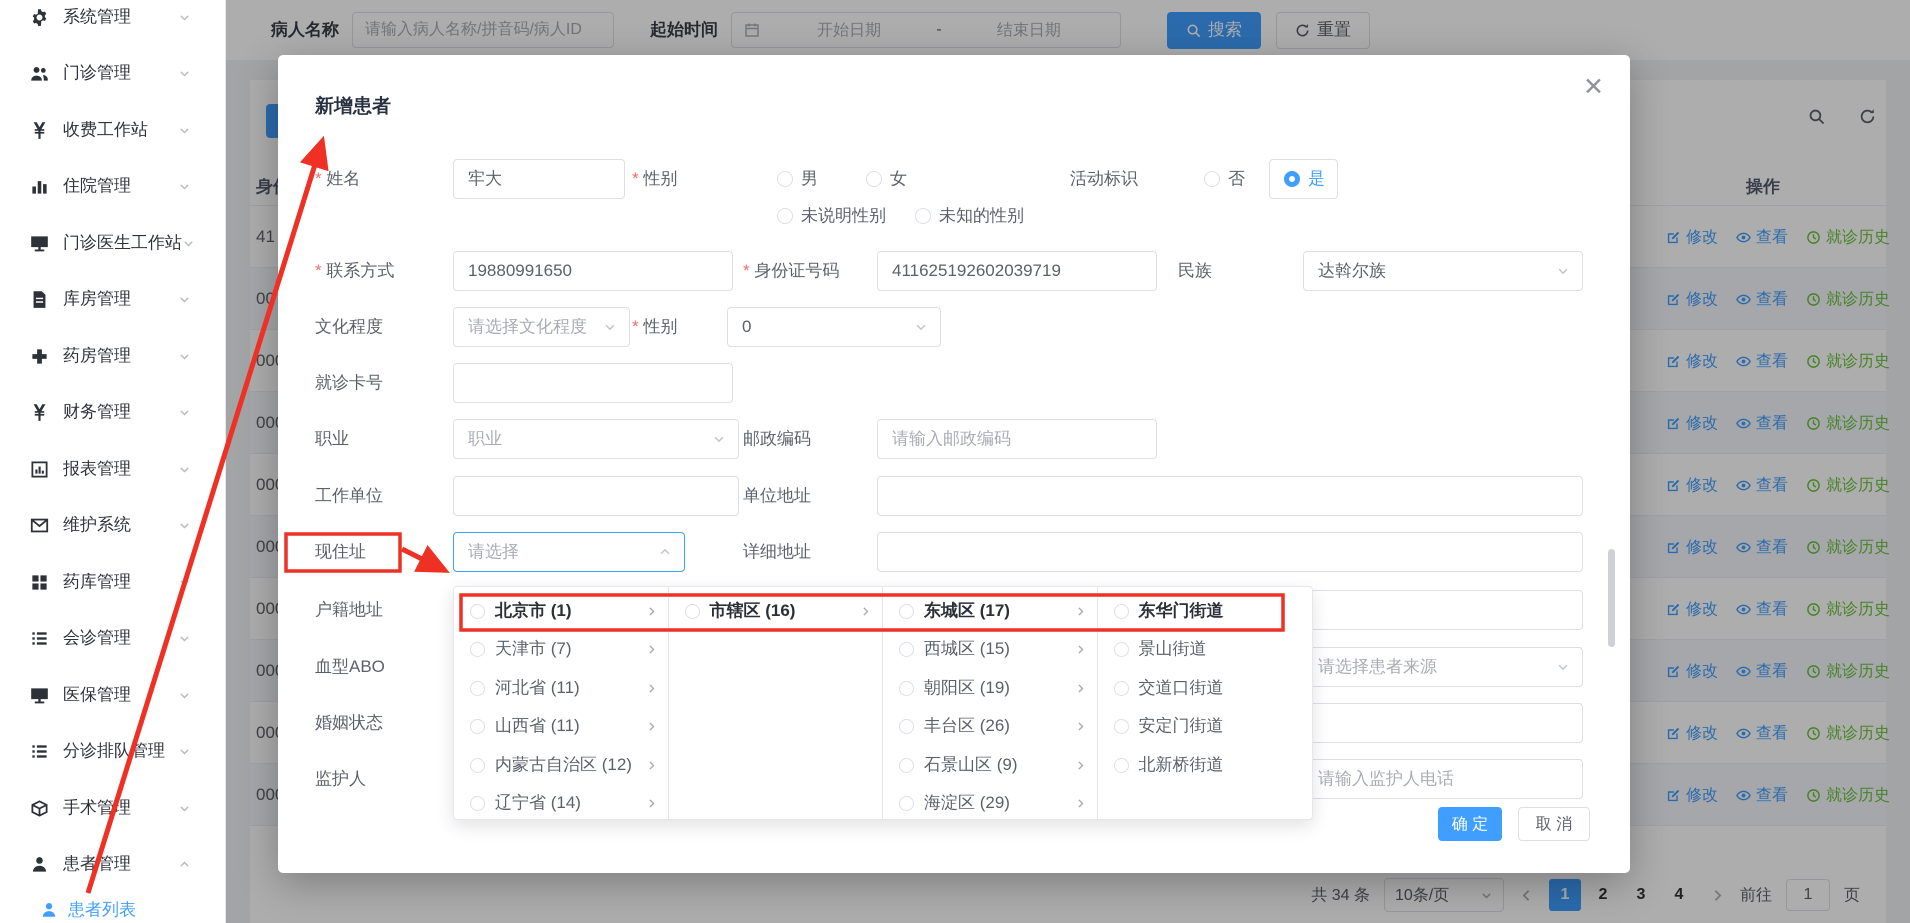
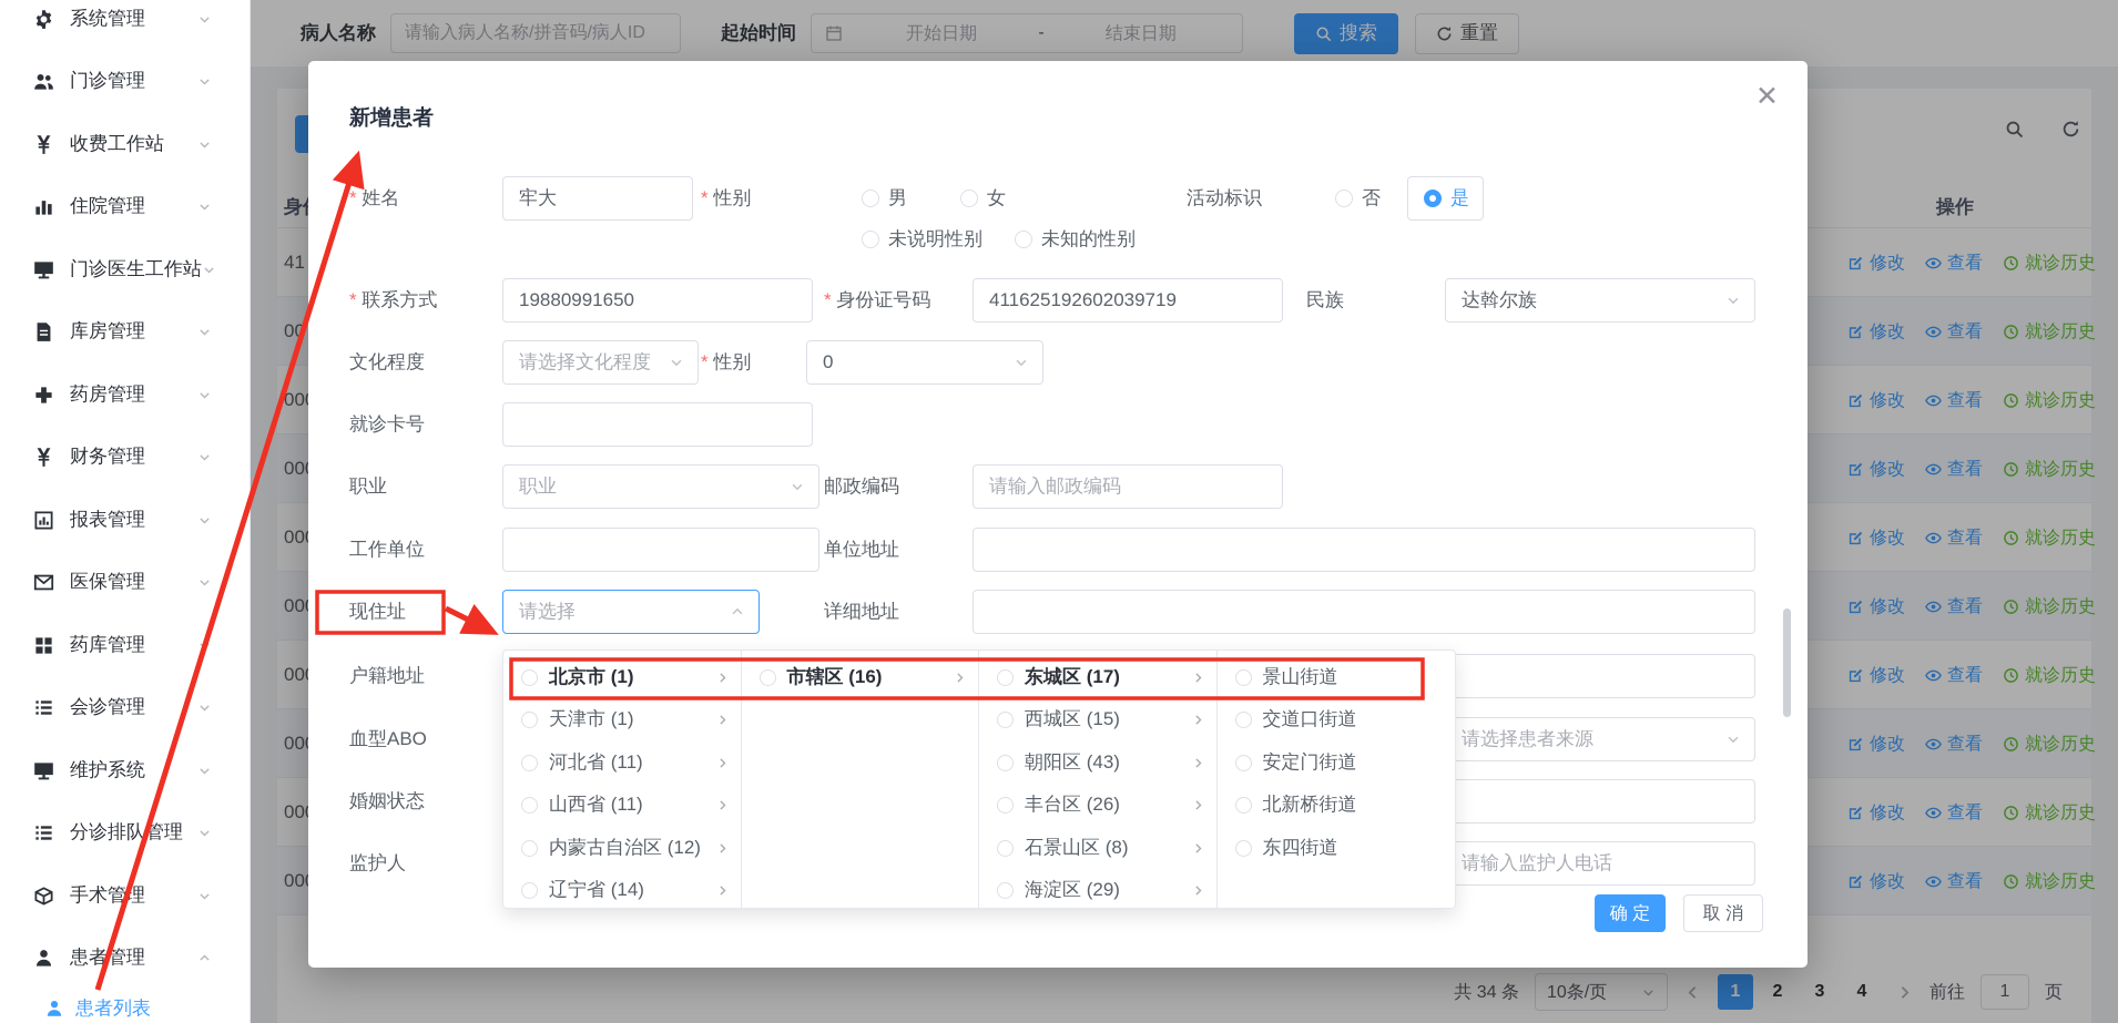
  系统管理
  门诊管理
  收费工作站
  住院管理
  门诊医生工作站
  库房管理
  药房管理
  财务管理
  报表管理
- 维护系统
+ 医保管理
  药库管理
  会诊管理
- 医保管理
+ 维护系统
  分诊排队管理
  手术管理
  患者管理
  患者列表
  病人名称
  请输入病人名称/拼音码/病人ID
  起始时间
  开始日期
  -
  结束日期
  搜索
  重置
  操作
  41
  修改
  查看
  就诊历史
  00
  修改
  查看
  就诊历史
  修改
  查看
  就诊历史
  修改
  查看
  就诊历史
  修改
  查看
  就诊历史
  修改
  查看
  就诊历史
  修改
  查看
  就诊历史
  修改
  查看
  就诊历史
  修改
  查看
  就诊历史
  修改
  查看
  就诊历史
  共 34 条
  10条/页
  1
  2
  3
  4
  前往
  1
  页
  新增患者
  ✕
  姓名
  牢大
  性别
  活动标识
  联系方式
  19880991650
  身份证号码
  411625192602039719
  民族
  达斡尔族
  文化程度
  请选择文化程度
  性别
  0
  就诊卡号
  职业
  职业
  邮政编码
  请输入邮政编码
  工作单位
  单位地址
  现住址
  请选择
  详细地址
  户籍地址
  血型ABO
  请选择患者来源
  婚姻状态
  监护人
  请输入监护人电话
  北京市 (1)
- 天津市 (7)
+ 天津市 (1)
  河北省 (11)
  山西省 (11)
  内蒙古自治区 (12)
  辽宁省 (14)
  市辖区 (16)
  东城区 (17)
  西城区 (15)
- 朝阳区 (19)
+ 朝阳区 (43)
  丰台区 (26)
- 石景山区 (9)
+ 石景山区 (8)
  海淀区 (29)
- 东华门街道
  景山街道
  交道口街道
  安定门街道
  北新桥街道
+ 东四街道
  确 定
  取 消
  男
  女
  未说明性别
  未知的性别
  否
  是
